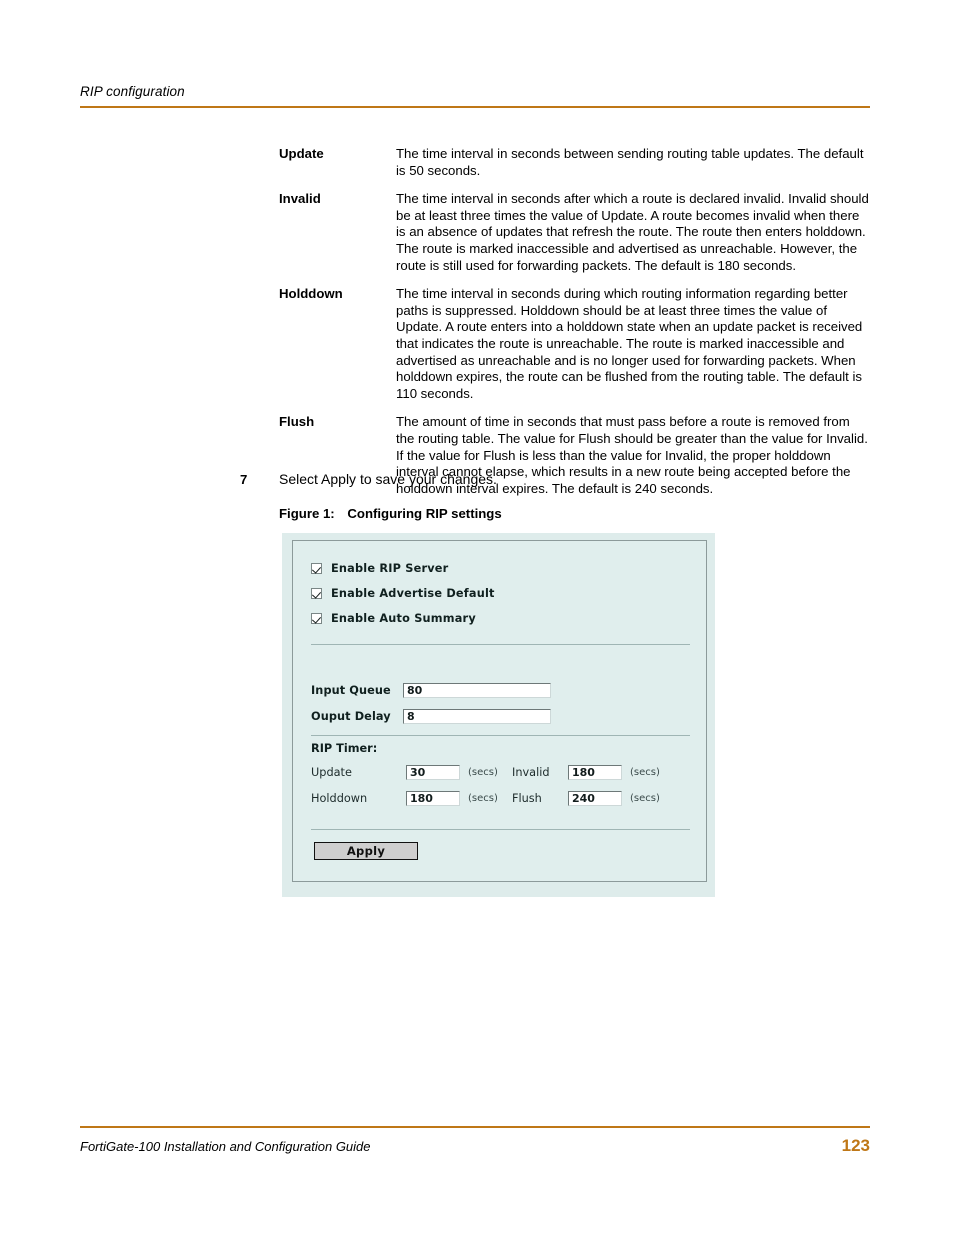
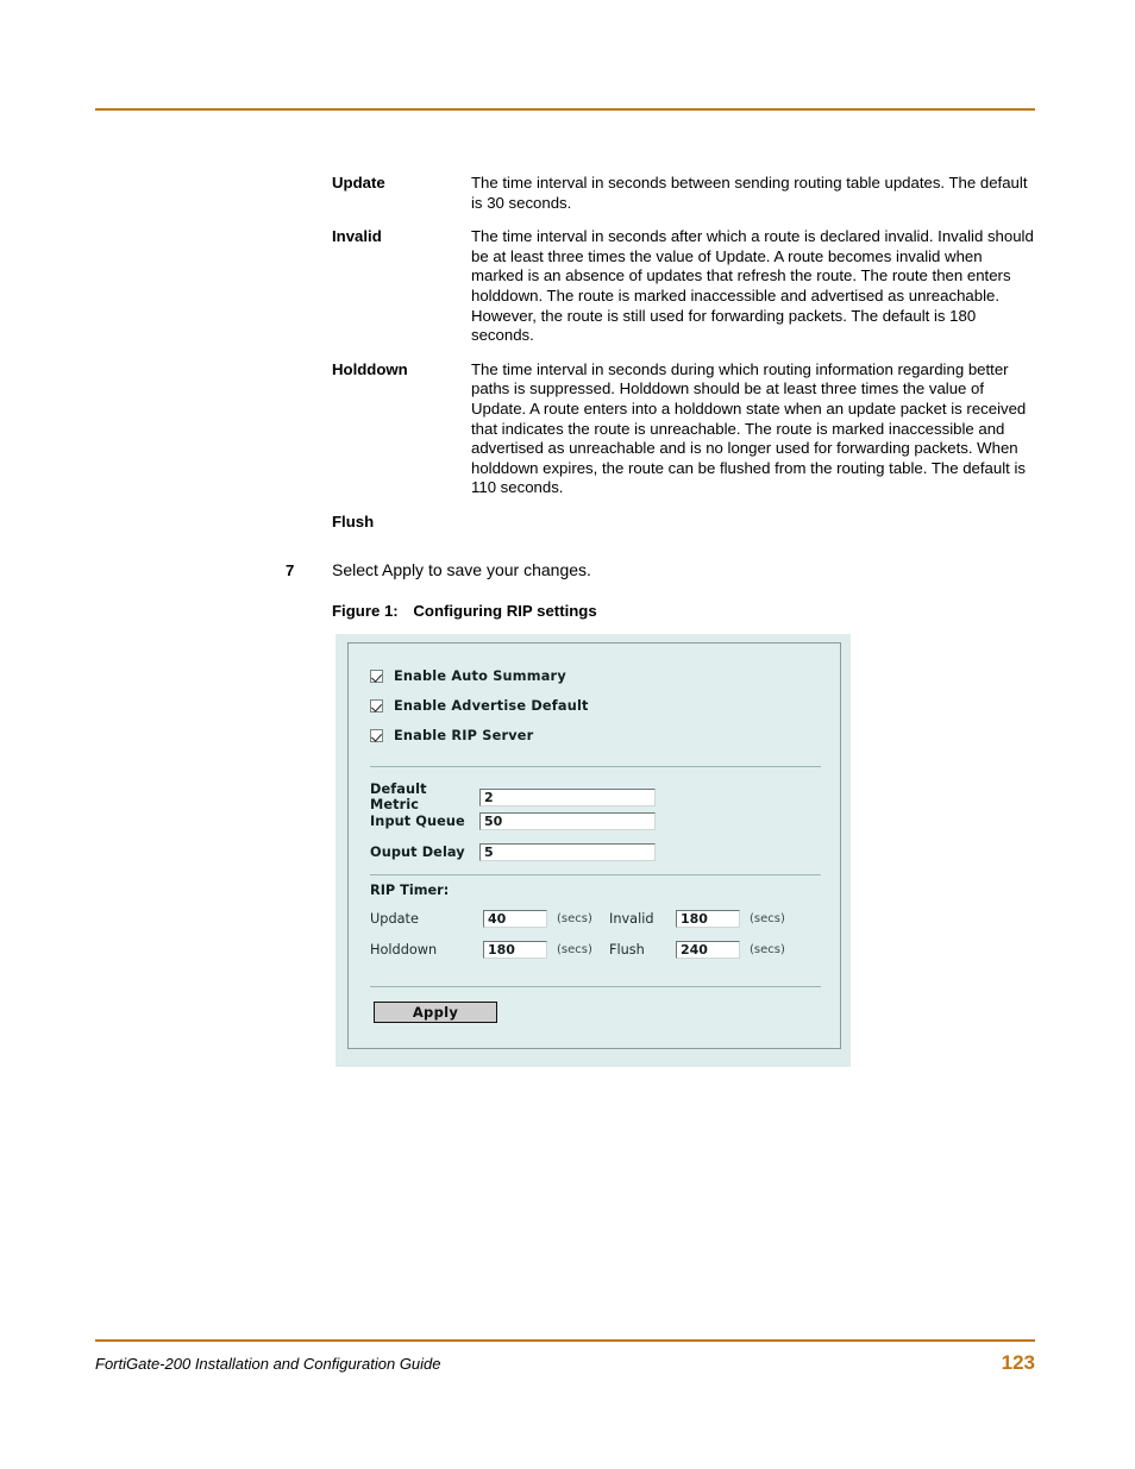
- RIP configuration
  Update
- The time interval in seconds between sending routing table updates. The default is 50 seconds.
+ The time interval in seconds between sending routing table updates. The default is 30 seconds.
  Invalid
- The time interval in seconds after which a route is declared invalid. Invalid should be at least three times the value of Update. A route becomes invalid when there is an absence of updates that refresh the route. The route then enters holddown. The route is marked inaccessible and advertised as unreachable. However, the route is still used for forwarding packets. The default is 180 seconds.
+ The time interval in seconds after which a route is declared invalid. Invalid should be at least three times the value of Update. A route becomes invalid when marked is an absence of updates that refresh the route. The route then enters holddown. The route is marked inaccessible and advertised as unreachable. However, the route is still used for forwarding packets. The default is 180 seconds.
  Holddown
  The time interval in seconds during which routing information regarding better paths is suppressed. Holddown should be at least three times the value of Update. A route enters into a holddown state when an update packet is received that indicates the route is unreachable. The route is marked inaccessible and advertised as unreachable and is no longer used for forwarding packets. When holddown expires, the route can be flushed from the routing table. The default is 110 seconds.
  Flush
- The amount of time in seconds that must pass before a route is removed from the routing table. The value for Flush should be greater than the value for Invalid. If the value for Flush is less than the value for Invalid, the proper holddown interval cannot elapse, which results in a new route being accepted before the holddown interval expires. The default is 240 seconds.
  7
  Select Apply to save your changes.
  Figure 1: Configuring RIP settings
- Enable RIP Server
+ Enable Auto Summary
  Enable Advertise Default
- Enable Auto Summary
+ Enable RIP Server
+ Default Metric
+ 2
  Input Queue
- 80
+ 50
  Ouput Delay
- 8
+ 5
  RIP Timer:
  Update
- 30
+ 40
  (secs)
  Invalid
  180
  (secs)
  Holddown
  180
  (secs)
  Flush
  240
  (secs)
  Apply
- FortiGate-100 Installation and Configuration Guide
+ FortiGate-200 Installation and Configuration Guide
  123
